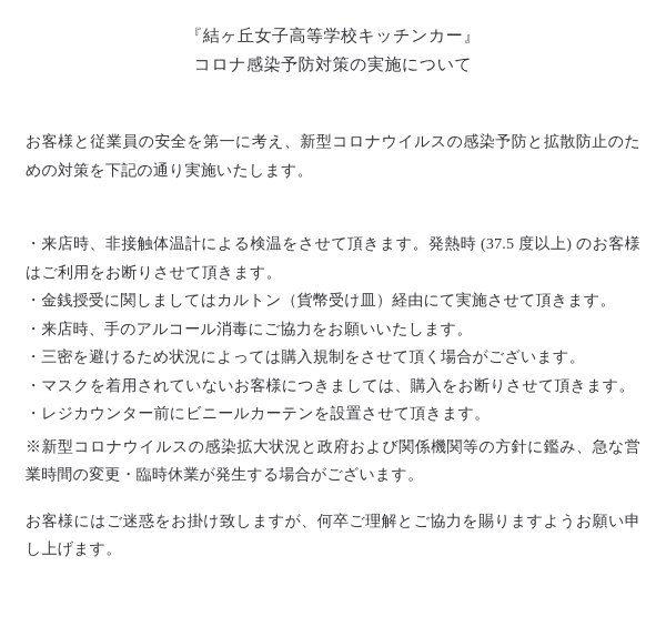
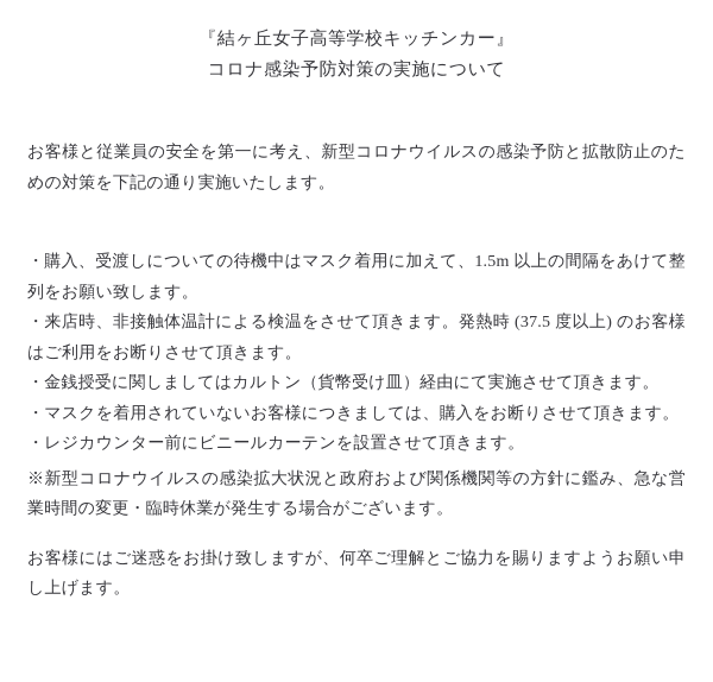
  『結ヶ丘女子高等学校キッチンカー』
  コロナ感染予防対策の実施について
  お客様と従業員の安全を第一に考え、新型コロナウイルスの感染予防と拡散防止のための対策を下記の通り実施いたします。
+ ・購入、受渡しについての待機中はマスク着用に加えて、1.5m 以上の間隔をあけて整列をお願い致します。
  ・来店時、非接触体温計による検温をさせて頂きます。発熱時 (37.5 度以上) のお客様はご利用をお断りさせて頂きます。
  ・金銭授受に関しましてはカルトン（貨幣受け皿）経由にて実施させて頂きます。
- ・来店時、手のアルコール消毒にご協力をお願いいたします。
- ・三密を避けるため状況によっては購入規制をさせて頂く場合がございます。
  ・マスクを着用されていないお客様につきましては、購入をお断りさせて頂きます。
  ・レジカウンター前にビニールカーテンを設置させて頂きます。
  ※新型コロナウイルスの感染拡大状況と政府および関係機関等の方針に鑑み、急な営業時間の変更・臨時休業が発生する場合がございます。
  お客様にはご迷惑をお掛け致しますが、何卒ご理解とご協力を賜りますようお願い申し上げます。
